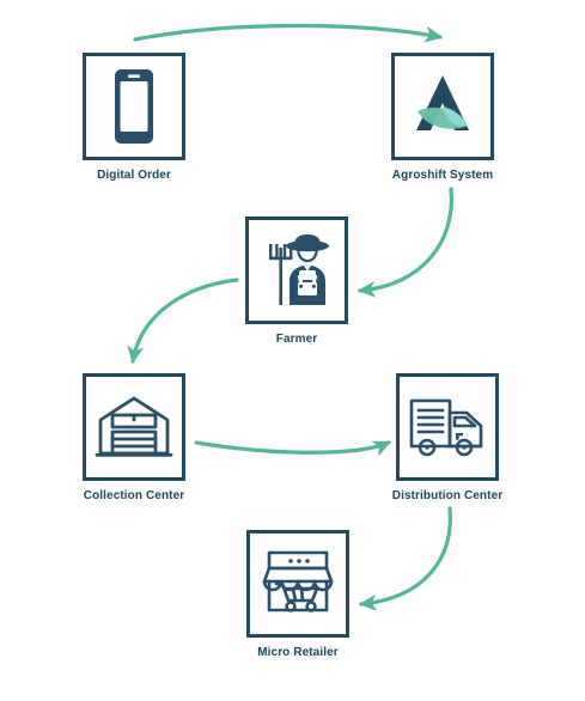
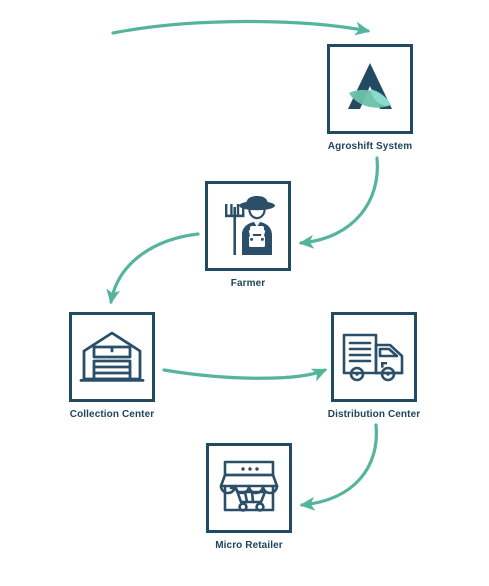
- Digital Order
  Agroshift System
  Farmer
  Collection Center
  Distribution Center
  Micro Retailer
